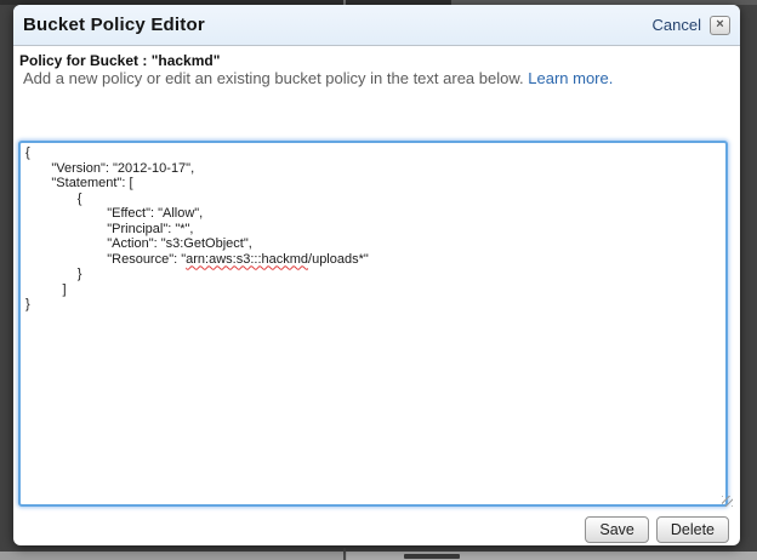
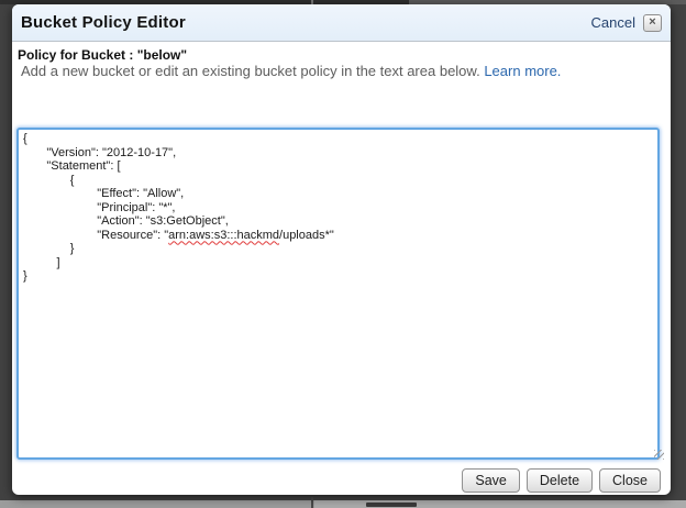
  Bucket Policy Editor
  Cancel
  ×
- Policy for Bucket : "hackmd"
+ Policy for Bucket : "below"
- Add a new policy or edit an existing bucket policy in the text area below. Learn more.
+ Add a new bucket or edit an existing bucket policy in the text area below. Learn more.
  {
  "Version": "2012-10-17",
  "Statement": [
  {
  "Effect": "Allow",
  "Principal": "*",
  "Action": "s3:GetObject",
  "Resource": "arn:aws:s3:::hackmd/uploads*"
  }
  ]
  }
  Save
  Delete
+ Close
